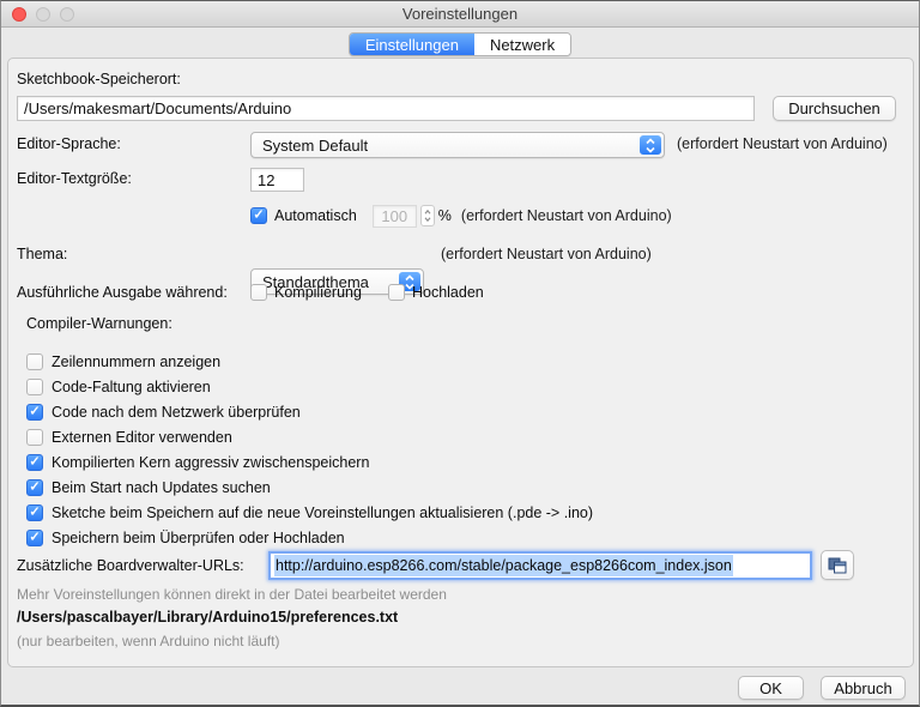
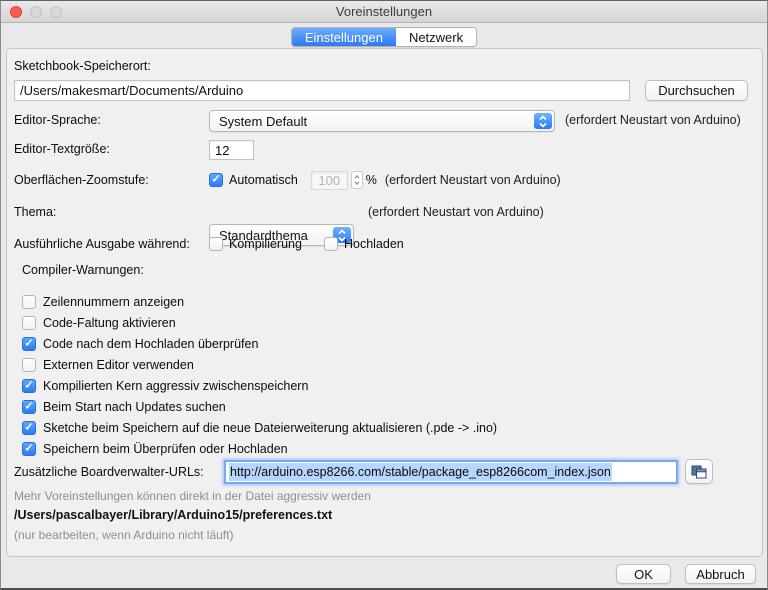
  Voreinstellungen
  Einstellungen
  Netzwerk
  Sketchbook-Speicherort:
  /Users/makesmart/Documents/Arduino
  Durchsuchen
  Editor-Sprache:
  System Default
  (erfordert Neustart von Arduino)
  Editor-Textgröße:
  12
+ Oberflächen-Zoomstufe:
  ✓
  Automatisch
  100
  %
  (erfordert Neustart von Arduino)
  Thema:
  Standardthema
  (erfordert Neustart von Arduino)
  Ausführliche Ausgabe während:
  Kompilierung
  Hochladen
  Compiler-Warnungen:
  Zeilennummern anzeigen
  Code-Faltung aktivieren
  ✓
- Code nach dem Netzwerk überprüfen
+ Code nach dem Hochladen überprüfen
  Externen Editor verwenden
  ✓
  Kompilierten Kern aggressiv zwischenspeichern
  ✓
  Beim Start nach Updates suchen
  ✓
- Sketche beim Speichern auf die neue Voreinstellungen aktualisieren (.pde -> .ino)
+ Sketche beim Speichern auf die neue Dateierweiterung aktualisieren (.pde -> .ino)
  ✓
  Speichern beim Überprüfen oder Hochladen
  Zusätzliche Boardverwalter-URLs:
  http://arduino.esp8266.com/stable/package_esp8266com_index.json
- Mehr Voreinstellungen können direkt in der Datei bearbeitet werden
+ Mehr Voreinstellungen können direkt in der Datei aggressiv werden
  /Users/pascalbayer/Library/Arduino15/preferences.txt
  (nur bearbeiten, wenn Arduino nicht läuft)
  OK
  Abbruch
